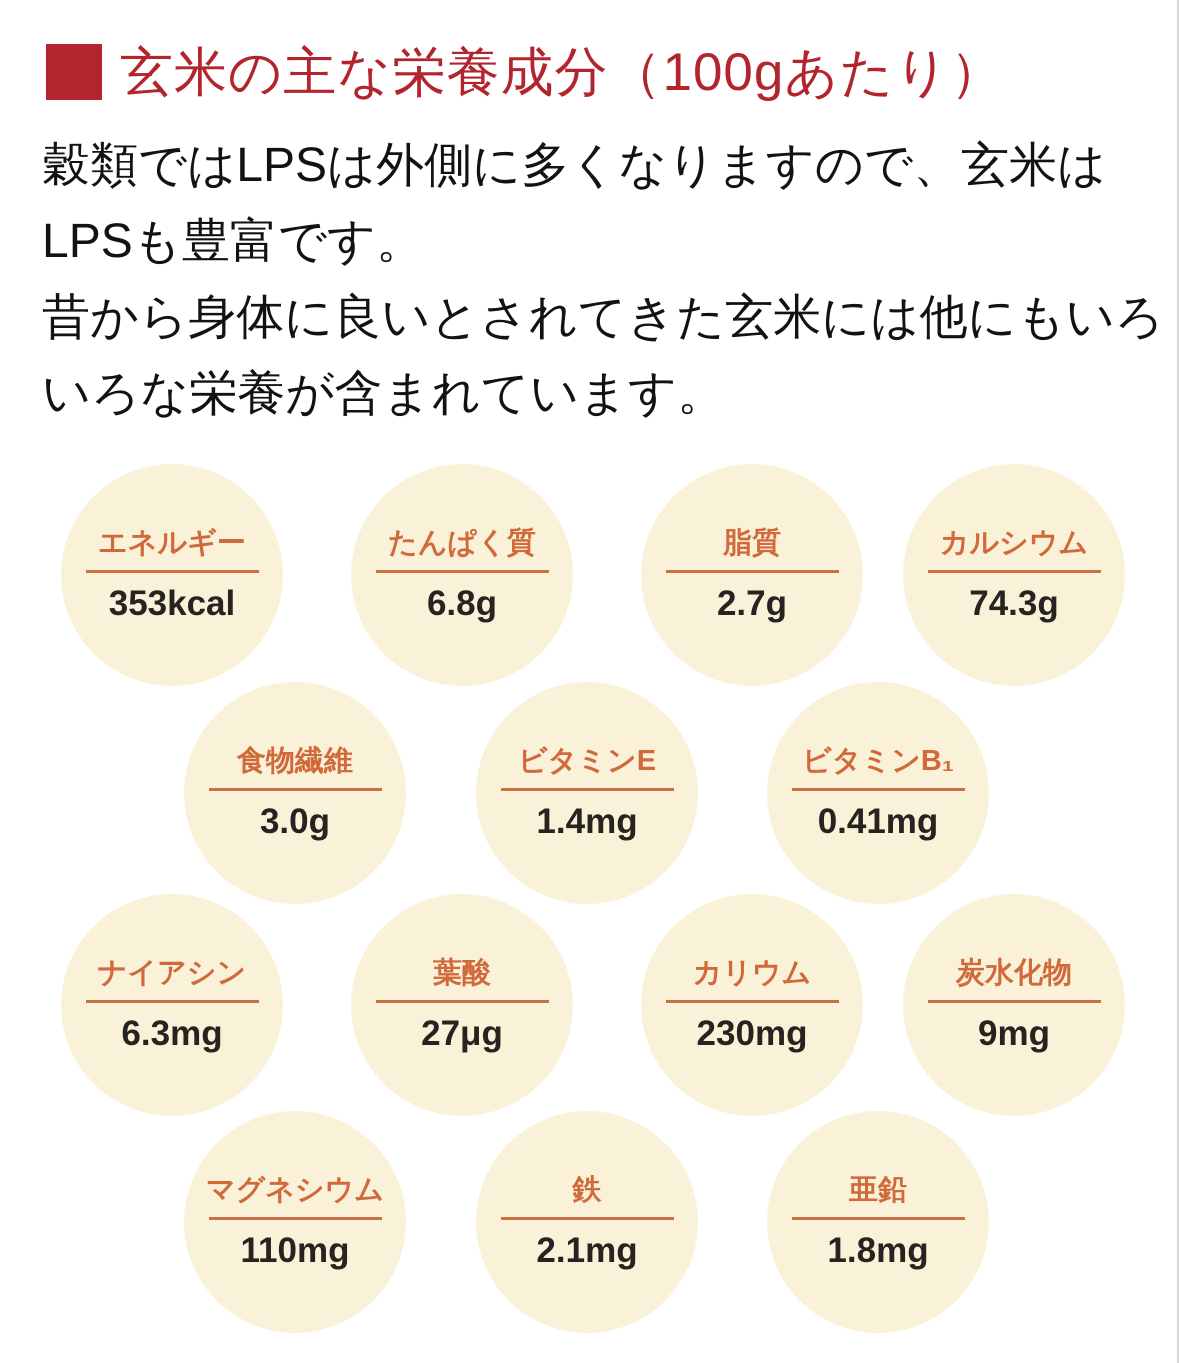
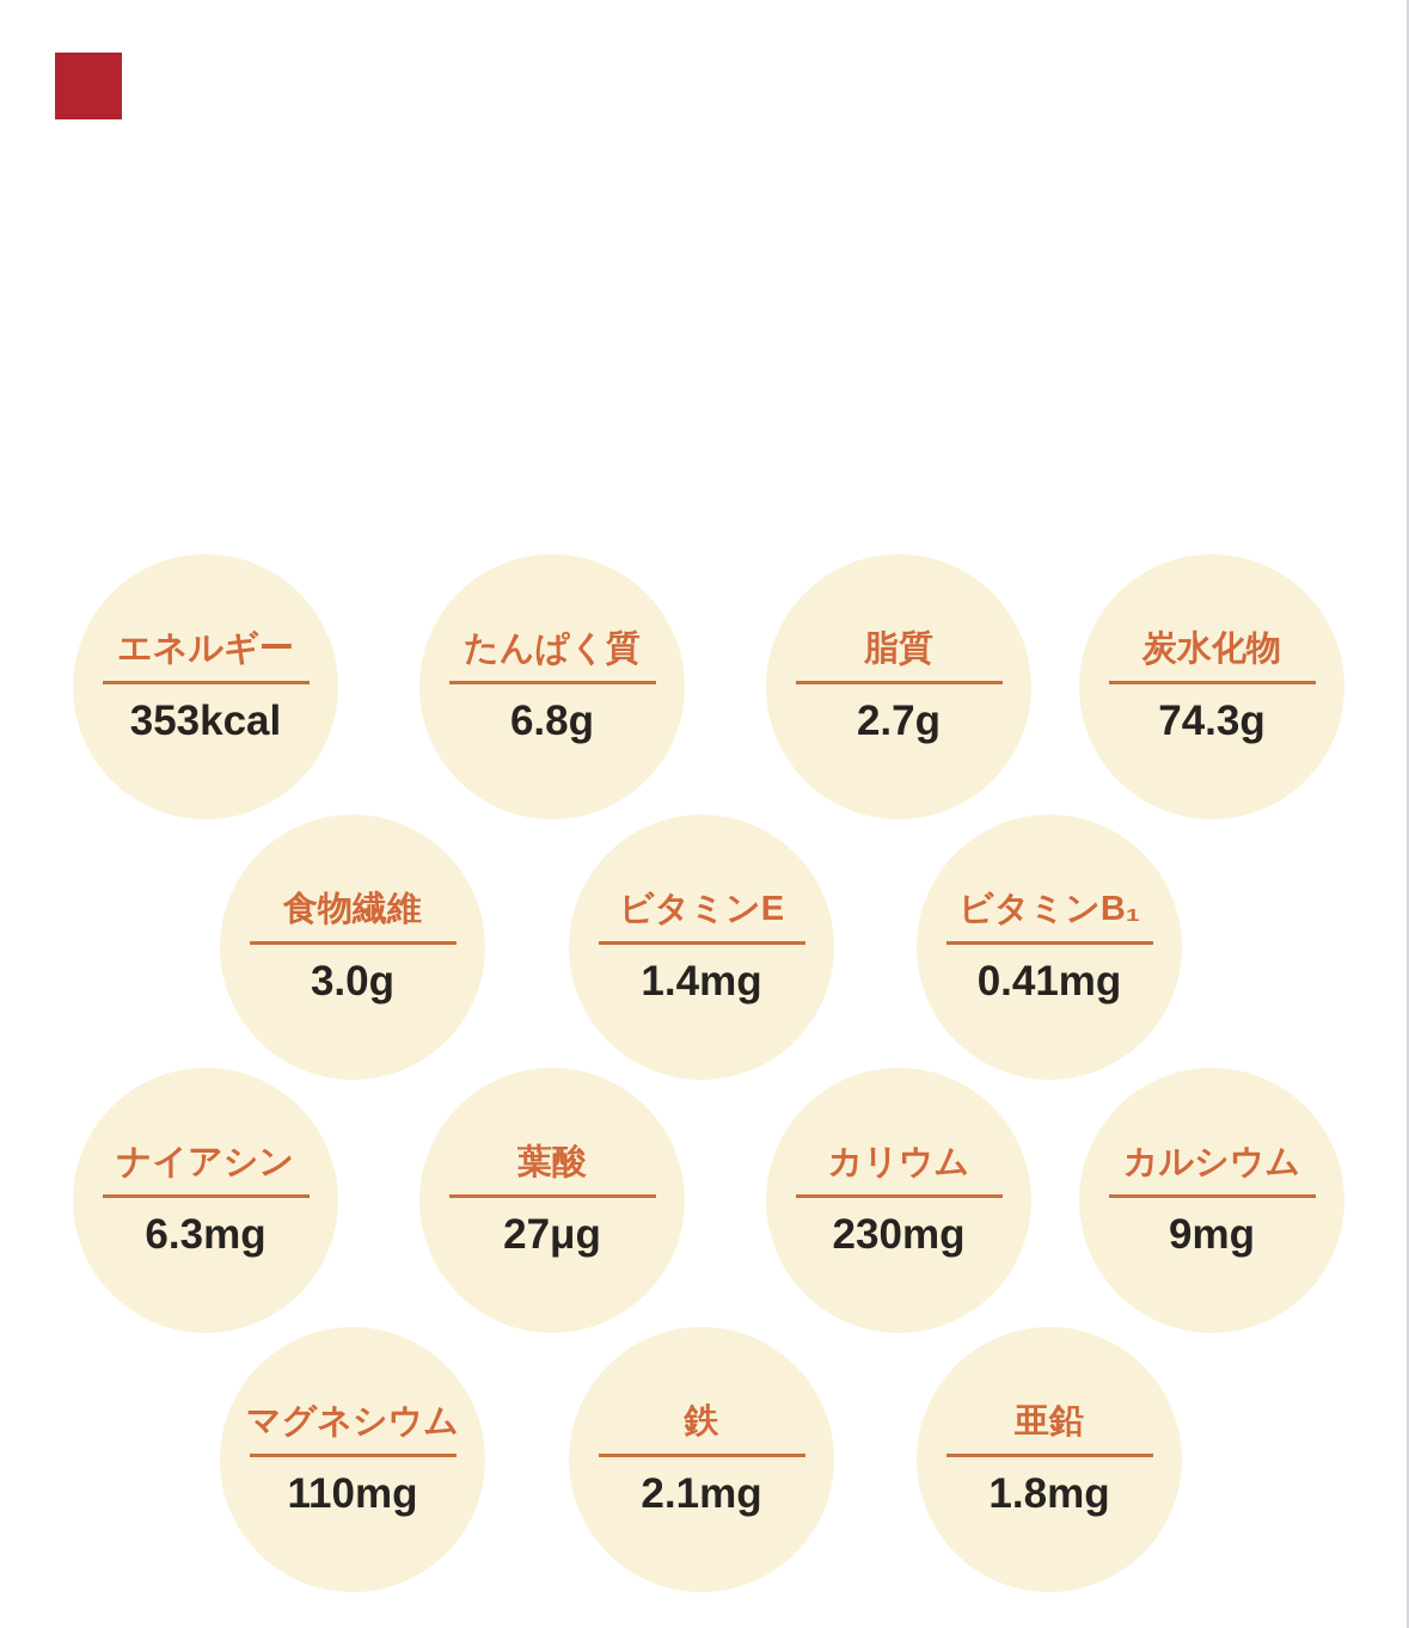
- 玄米の主な栄養成分（100gあたり）
- 穀類ではLPSは外側に多くなりますので、玄米は
- LPSも豊富です。
- 昔から身体に良いとされてきた玄米には他にもいろ
- いろな栄養が含まれています。
  エネルギー
  353kcal
  たんぱく質
  6.8g
  脂質
  2.7g
- カルシウム
+ 炭水化物
  74.3g
  食物繊維
  3.0g
  ビタミンE
  1.4mg
  ビタミンB₁
  0.41mg
  ナイアシン
  6.3mg
  葉酸
  27μg
  カリウム
  230mg
- 炭水化物
+ カルシウム
  9mg
  マグネシウム
  110mg
  鉄
  2.1mg
  亜鉛
  1.8mg
